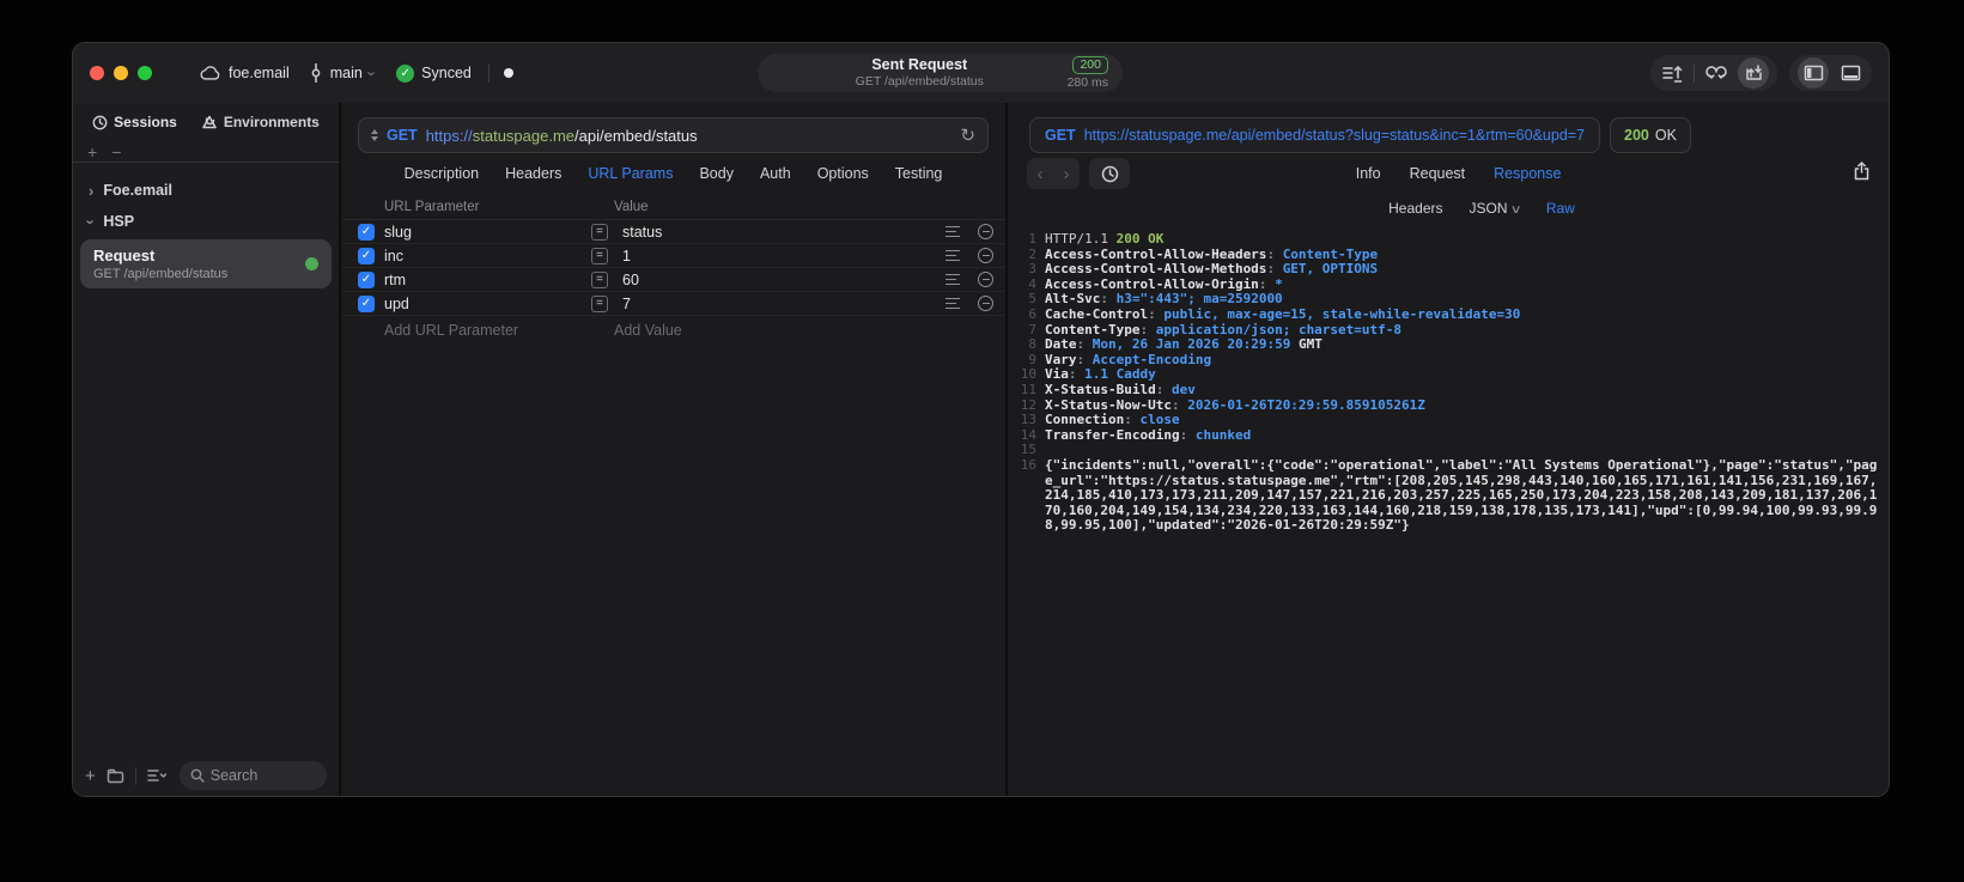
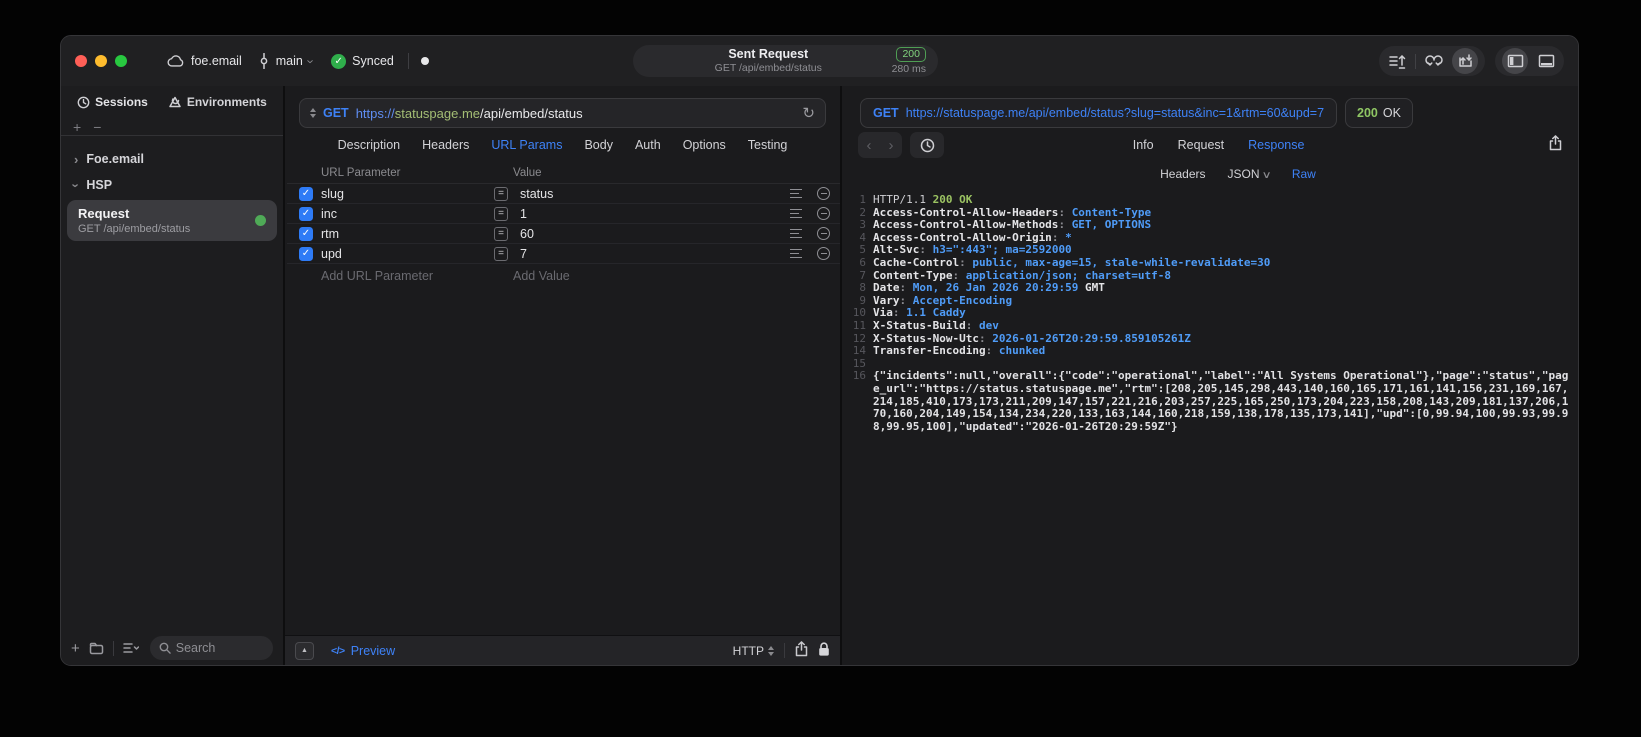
  foe.email
  main
  ✓
  Synced
  Sent Request
  GET /api/embed/status
  200
  280 ms
  Sessions
  Environments
  +
  −
  ›
  Foe.email
  HSP
  Request
  GET /api/embed/status
  +
  Search
  GET
  https://statuspage.me/api/embed/status
  ↻
  Description
  Headers
  URL Params
  Body
  Auth
  Options
  Testing
  URL Parameter
  Value
  ✓
  slug
  =
  status
  ✓
  inc
  =
  1
  ✓
  rtm
  =
  60
  ✓
  upd
  =
  7
  Add URL Parameter
  Add Value
+ </>
+ Preview
+ HTTP
  GET
  https://statuspage.me/api/embed/status?slug=status&inc=1&rtm=60&upd=7
  200
  OK
  ‹
  ›
  Info
  Request
  Response
  Headers
  JSON ∨
  Raw
  1
  HTTP/1.1 200 OK
  2
  Access-Control-Allow-Headers: Content-Type
  3
  Access-Control-Allow-Methods: GET, OPTIONS
  4
  Access-Control-Allow-Origin: *
  5
  Alt-Svc: h3=":443"; ma=2592000
  6
  Cache-Control: public, max-age=15, stale-while-revalidate=30
  7
  Content-Type: application/json; charset=utf-8
  8
  Date: Mon, 26 Jan 2026 20:29:59 GMT
  9
  Vary: Accept-Encoding
  10
  Via: 1.1 Caddy
  11
  X-Status-Build: dev
  12
  X-Status-Now-Utc: 2026-01-26T20:29:59.859105261Z
- 13
- Connection: close
  14
  Transfer-Encoding: chunked
  15
  16
  {"incidents":null,"overall":{"code":"operational","label":"All Systems Operational"},"page":"status","page_url":"https://status.statuspage.me","rtm":[208,205,145,298,443,140,160,165,171,161,141,156,231,169,167,214,185,410,173,173,211,209,147,157,221,216,203,257,225,165,250,173,204,223,158,208,143,209,181,137,206,170,160,204,149,154,134,234,220,133,163,144,160,218,159,138,178,135,173,141],"upd":[0,99.94,100,99.93,99.98,99.95,100],"updated":"2026-01-26T20:29:59Z"}
